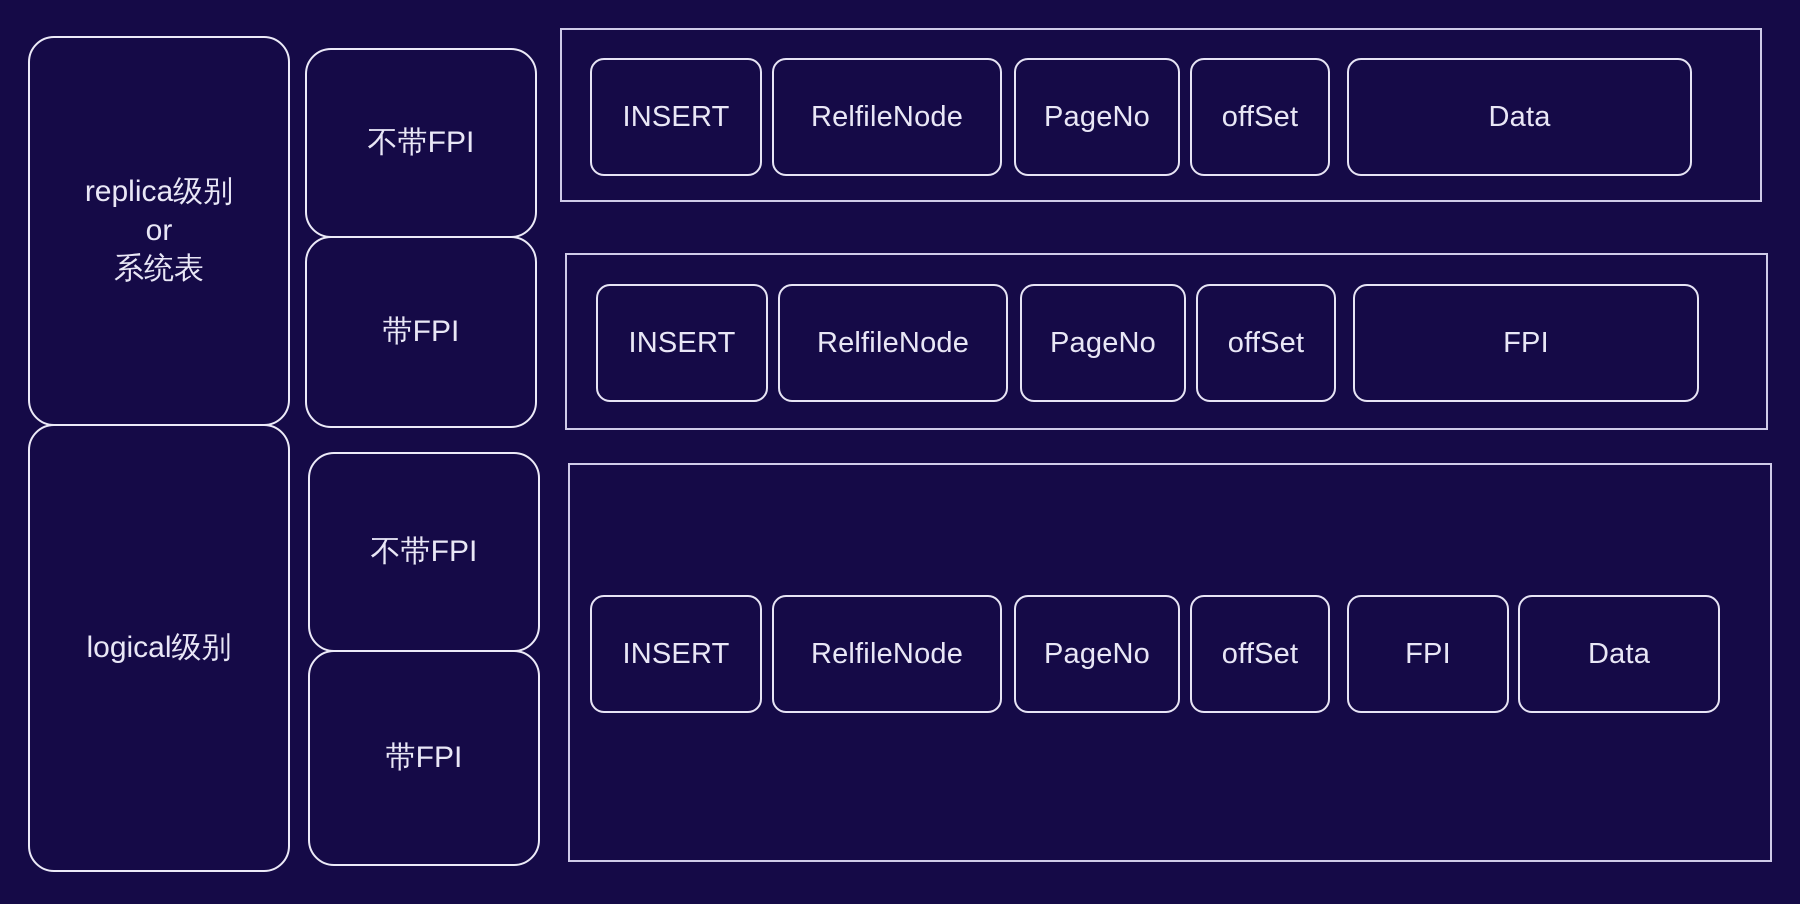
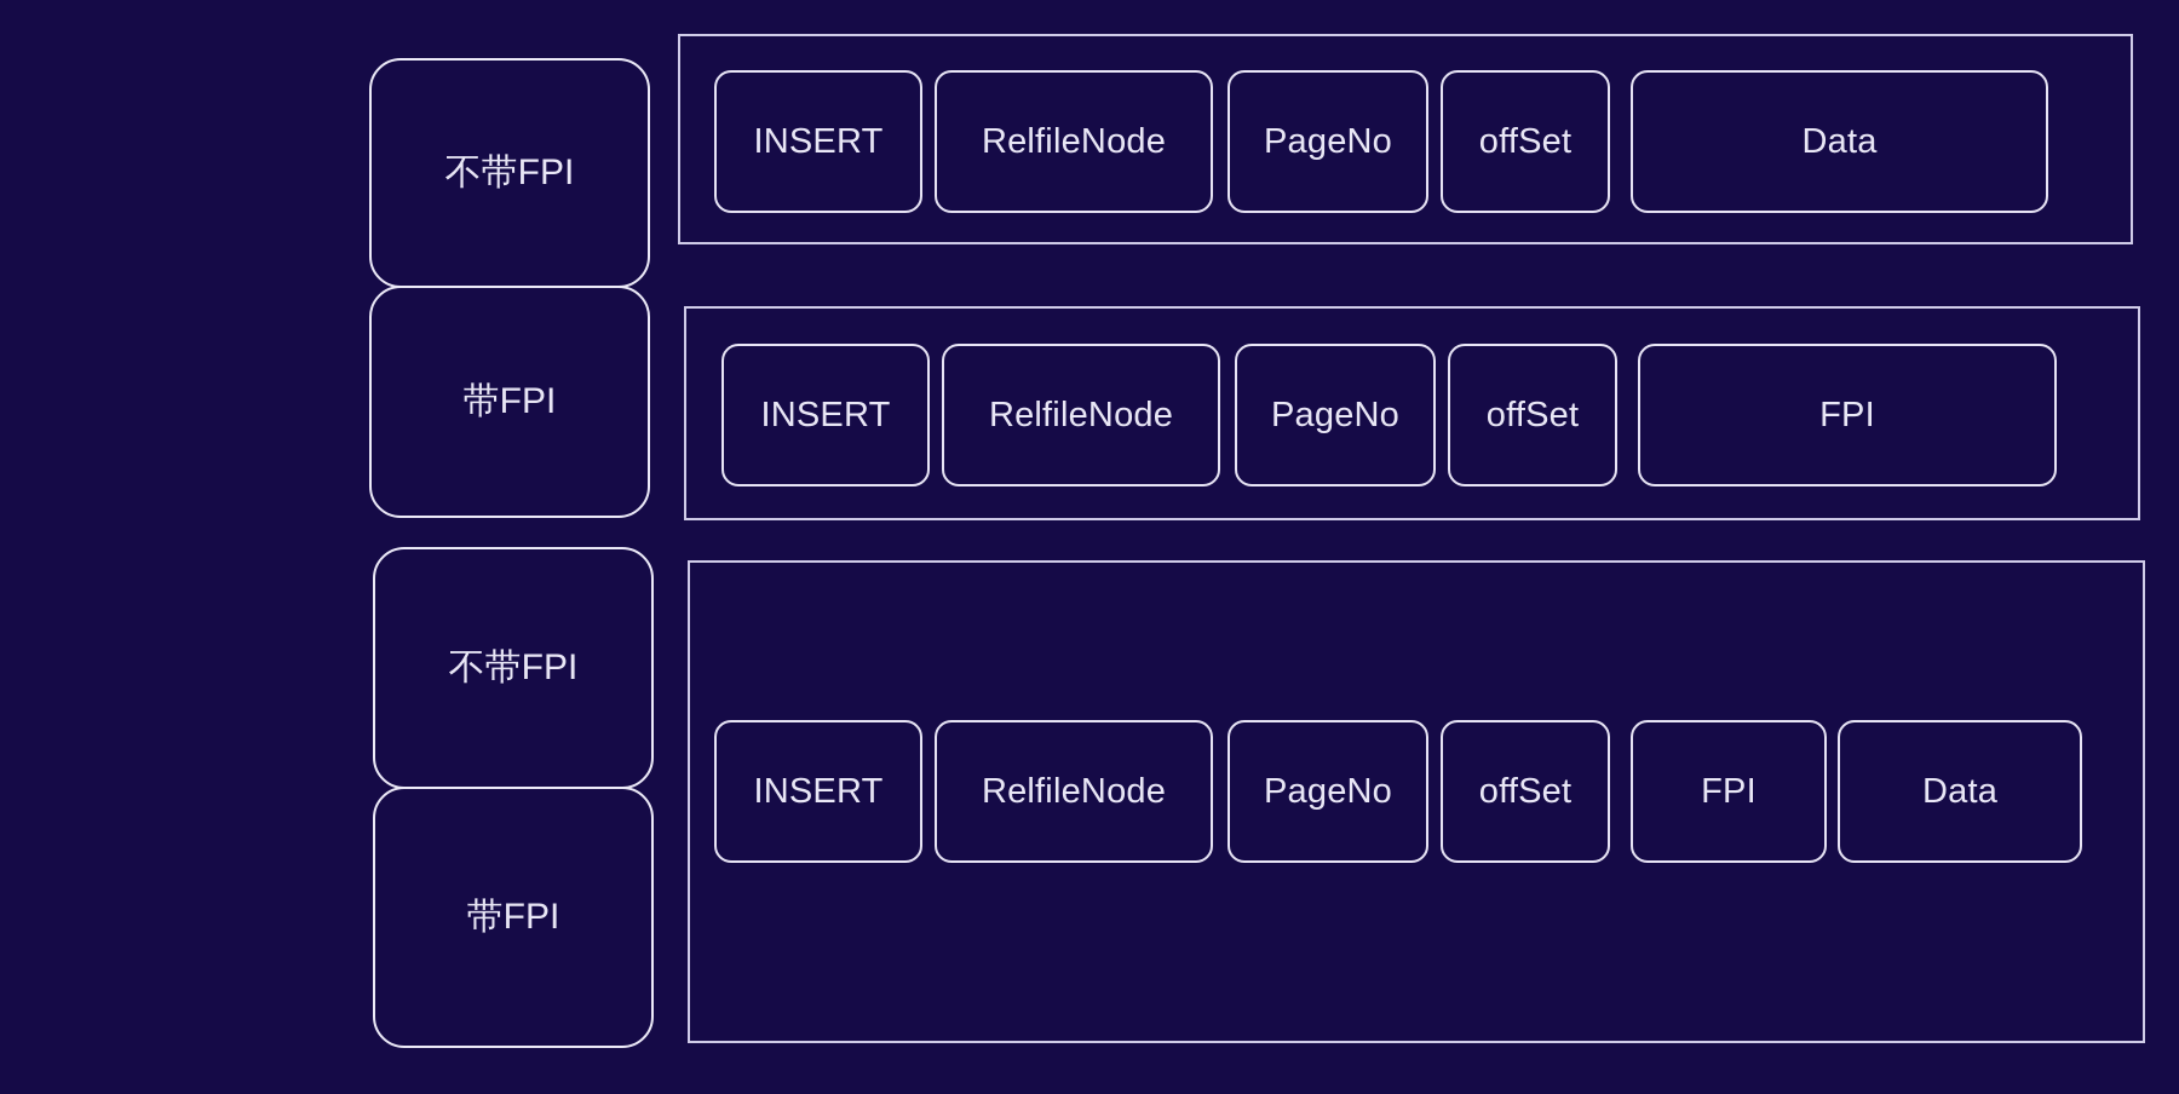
- replica级别
- or
- 系统表
- logical级别
  不带FPI
  带FPI
  不带FPI
  带FPI
  INSERT
  RelfileNode
  PageNo
  offSet
  Data
  INSERT
  RelfileNode
  PageNo
  offSet
  FPI
  INSERT
  RelfileNode
  PageNo
  offSet
  FPI
  Data
